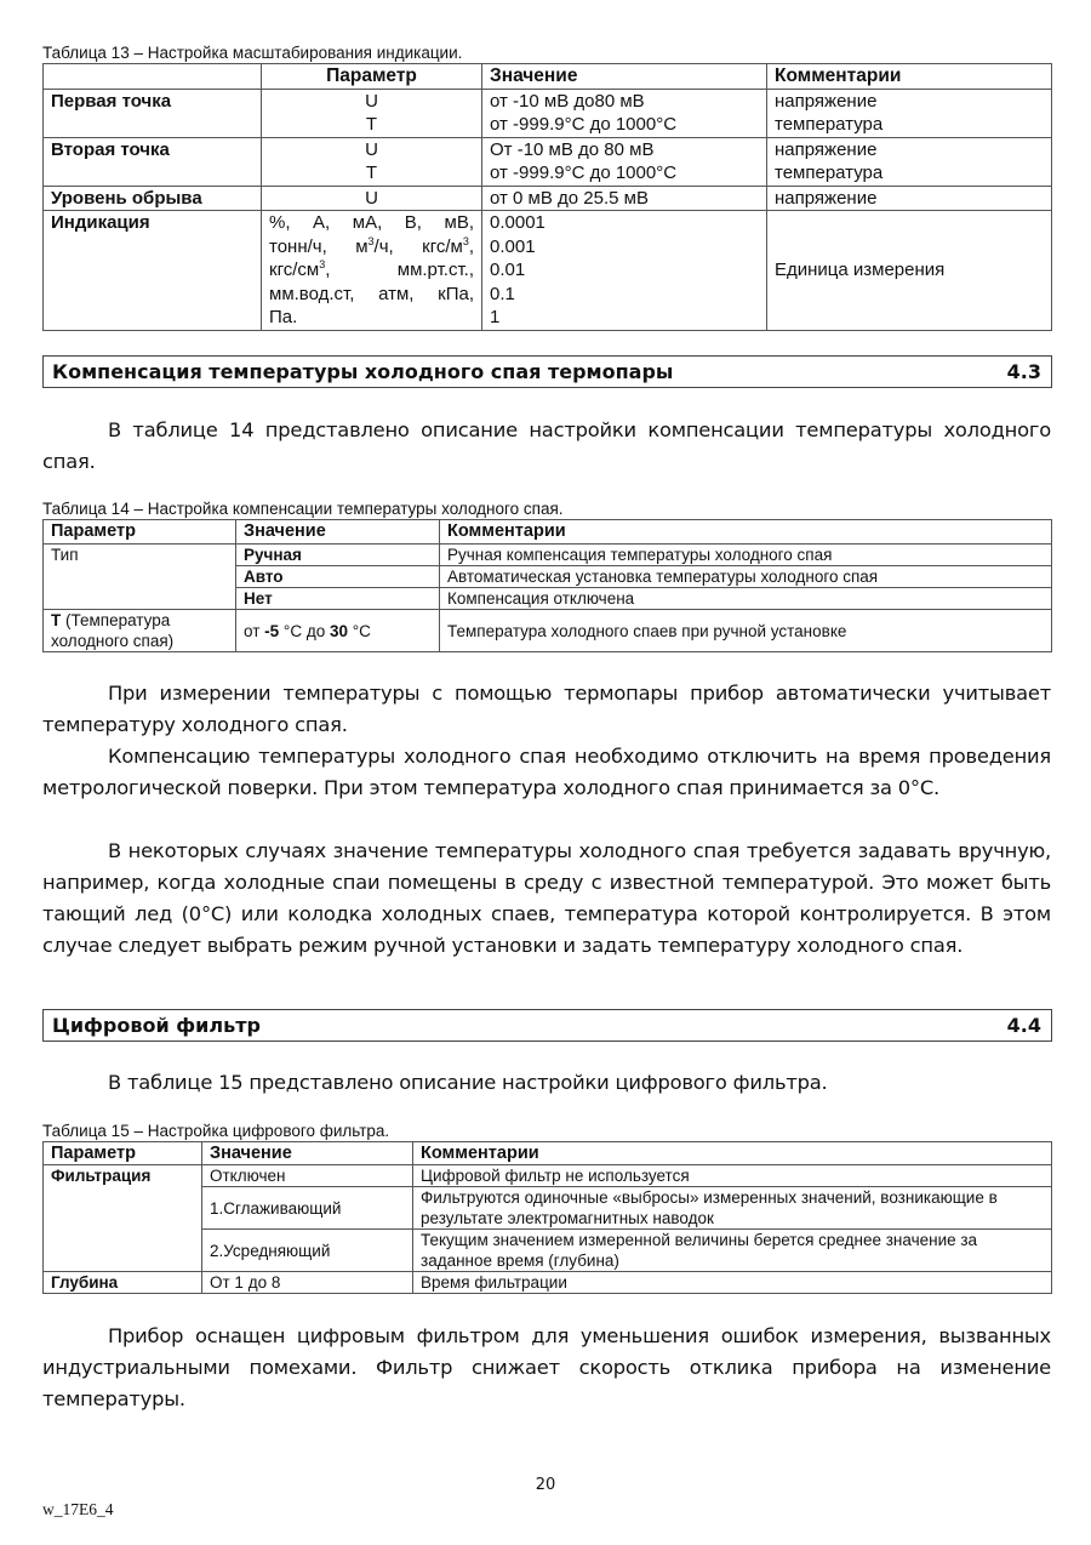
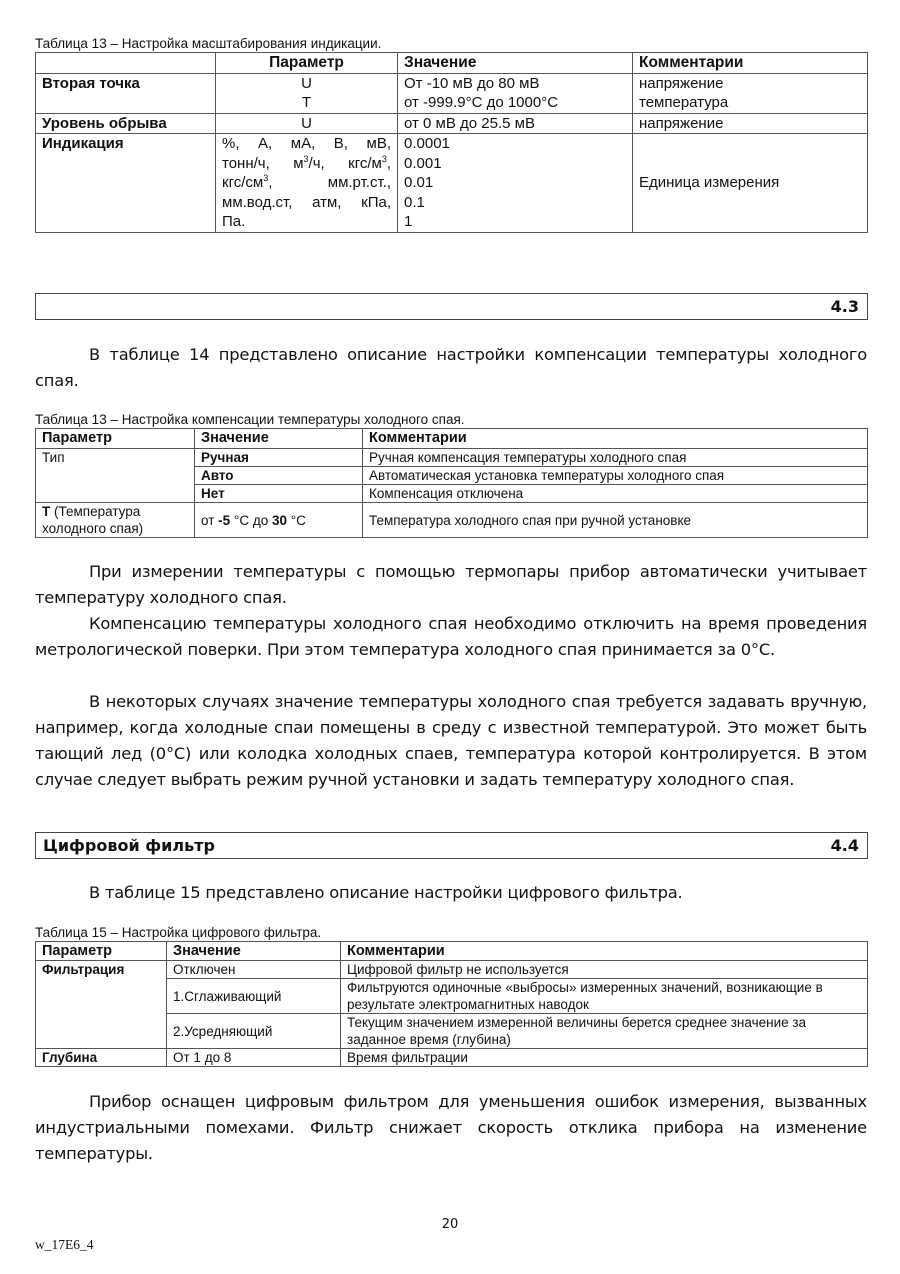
  Таблица 13 – Настройка масштабирования индикации.
  	Параметр	Значение	Комментарии
- Первая точка	UT	от -10 мВ до80 мВот -999.9°C до 1000°C	напряжениетемпература
  Вторая точка	UT	От -10 мВ до 80 мВот -999.9°C до 1000°C	напряжениетемпература
  Уровень обрыва	U	от 0 мВ до 25.5 мВ	напряжение
  Индикация	%, А, мА, В, мВ, тонн/ч, м3/ч, кгс/м3, кгс/см3, мм.рт.ст., мм.вод.ст, атм, кПа, Па.	0.0001 0.001 0.01 0.1 1	Единица измерения
- Компенсация температуры холодного спая термопары
  4.3
  В таблице 14 представлено описание настройки компенсации температуры холодного спая.
- Таблица 14 – Настройка компенсации температуры холодного спая.
+ Таблица 13 – Настройка компенсации температуры холодного спая.
  Параметр	Значение	Комментарии
  Тип	Ручная	Ручная компенсация температуры холодного спая
  Авто	Автоматическая установка температуры холодного спая
  Нет	Компенсация отключена
- Т (Температура холодного спая)	от -5 °С до 30 °С	Температура холодного спаев при ручной установке
+ Т (Температура холодного спая)	от -5 °С до 30 °С	Температура холодного спая при ручной установке
  При измерении температуры с помощью термопары прибор автоматически учитывает температуру холодного спая.
  Компенсацию температуры холодного спая необходимо отключить на время проведения метрологической поверки. При этом температура холодного спая принимается за 0°С.
  В некоторых случаях значение температуры холодного спая требуется задавать вручную, например, когда холодные спаи помещены в среду с известной температурой. Это может быть тающий лед (0°С) или колодка холодных спаев, температура которой контролируется. В этом случае следует выбрать режим ручной установки и задать температуру холодного спая.
  Цифровой фильтр
  4.4
  В таблице 15 представлено описание настройки цифрового фильтра.
  Таблица 15 – Настройка цифрового фильтра.
  Параметр	Значение	Комментарии
  Фильтрация	Отключен	Цифровой фильтр не используется
  1.Сглаживающий	Фильтруются одиночные «выбросы» измеренных значений, возникающие в результате электромагнитных наводок
  2.Усредняющий	Текущим значением измеренной величины берется среднее значение за заданное время (глубина)
  Глубина	От 1 до 8	Время фильтрации
  Прибор оснащен цифровым фильтром для уменьшения ошибок измерения, вызванных индустриальными помехами. Фильтр снижает скорость отклика прибора на изменение температуры.
  20
  w_17E6_4
